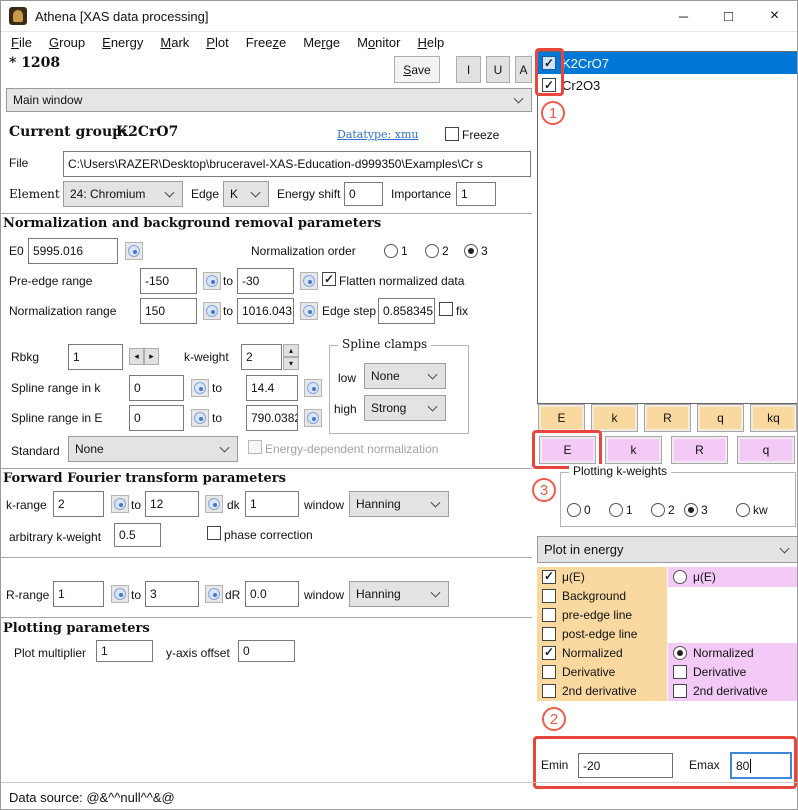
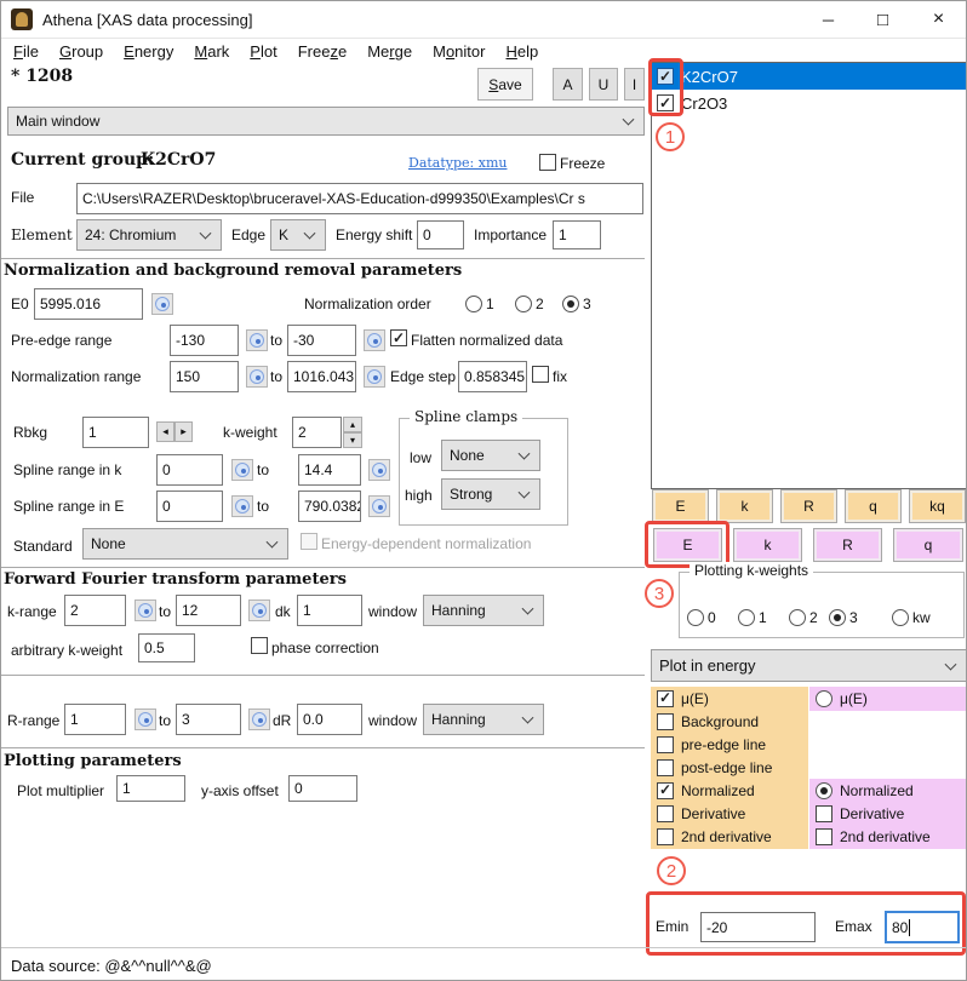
  Athena [XAS data processing]
  ─
  □
  ×
  File
  Group
  Energy
  Mark
  Plot
  Freeze
  Merge
  Monitor
  Help
  * 1208
  S
  a
  v
  e
- I
+ A
  U
- A
+ I
  Main window
  Current group:
  K2CrO7
  Datatype: xmu
  Freeze
  File
  C:\Users\RAZER\Desktop\bruceravel-XAS-Education-d999350\Examples\Cr s
  Element
  24: Chromium
  Edge
  K
  Energy shift
  0
  Importance
  1
  Normalization and background removal parameters
  E0
  5995.016
  Normalization order
  1
  2
  3
  Pre-edge range
- -150
+ -130
  to
  -30
  Flatten normalized data
  Normalization range
  150
  to
  1016.043
  Edge step
  0.858345
  fix
  Rbkg
  1
  ◂
  ▸
  k-weight
  2
  ▴
  ▾
  Spline clamps
  low
  None
  high
  Strong
  Spline range in k
  0
  to
  14.4
  Spline range in E
  0
  to
  790.0382
  Standard
  None
  Energy-dependent normalization
  Forward Fourier transform parameters
  k-range
  2
  to
  12
  dk
  1
  window
  Hanning
  arbitrary k-weight
  0.5
  phase correction
  R-range
  1
  to
  3
  dR
  0.0
  window
  Hanning
  Plotting parameters
  Plot multiplier
  1
  y-axis offset
  0
  K2CrO7
  Cr2O3
  1
  E
  k
  R
  q
  kq
  E
  k
  R
  q
  3
  Plotting k-weights
  0
  1
  2
  3
  kw
  Plot in energy
  μ(E)
  Background
  pre-edge line
  post-edge line
  Normalized
  Derivative
  2nd derivative
  μ(E)
  Normalized
  Derivative
  2nd derivative
  2
  Emin
  -20
  Emax
  80
  Data source: @&^^null^^&@
